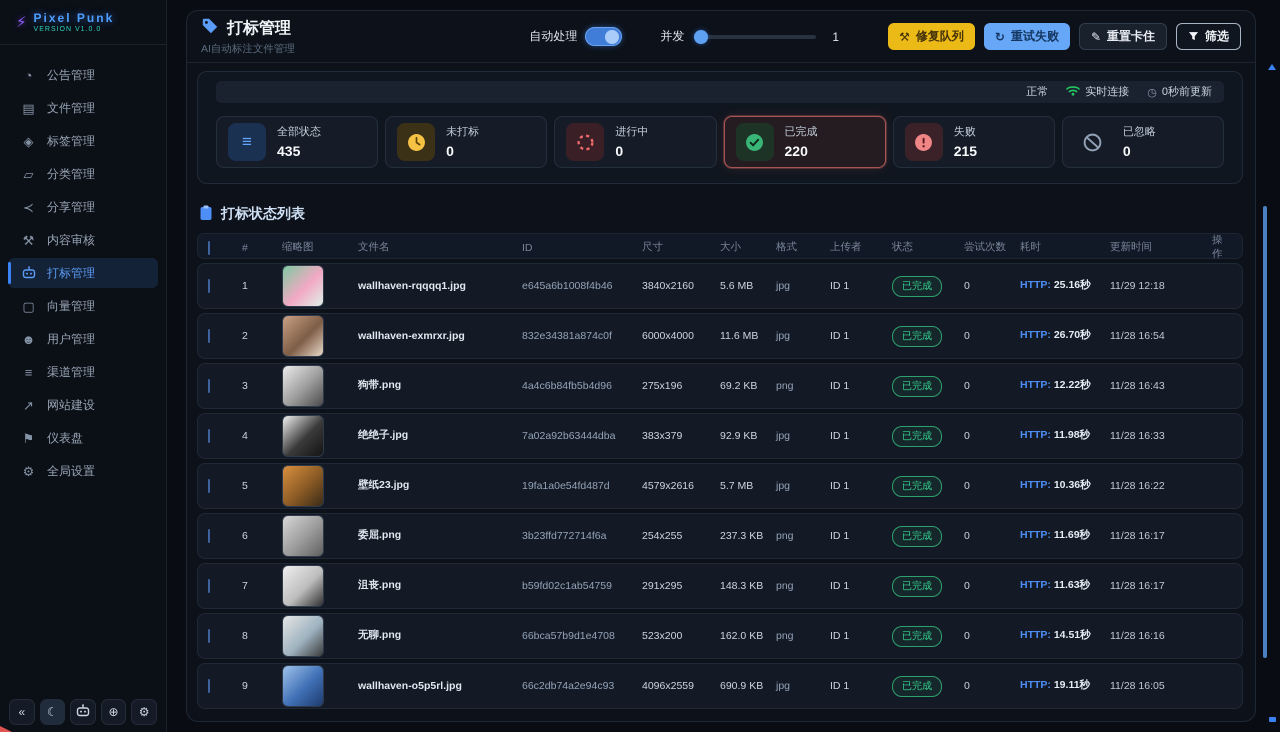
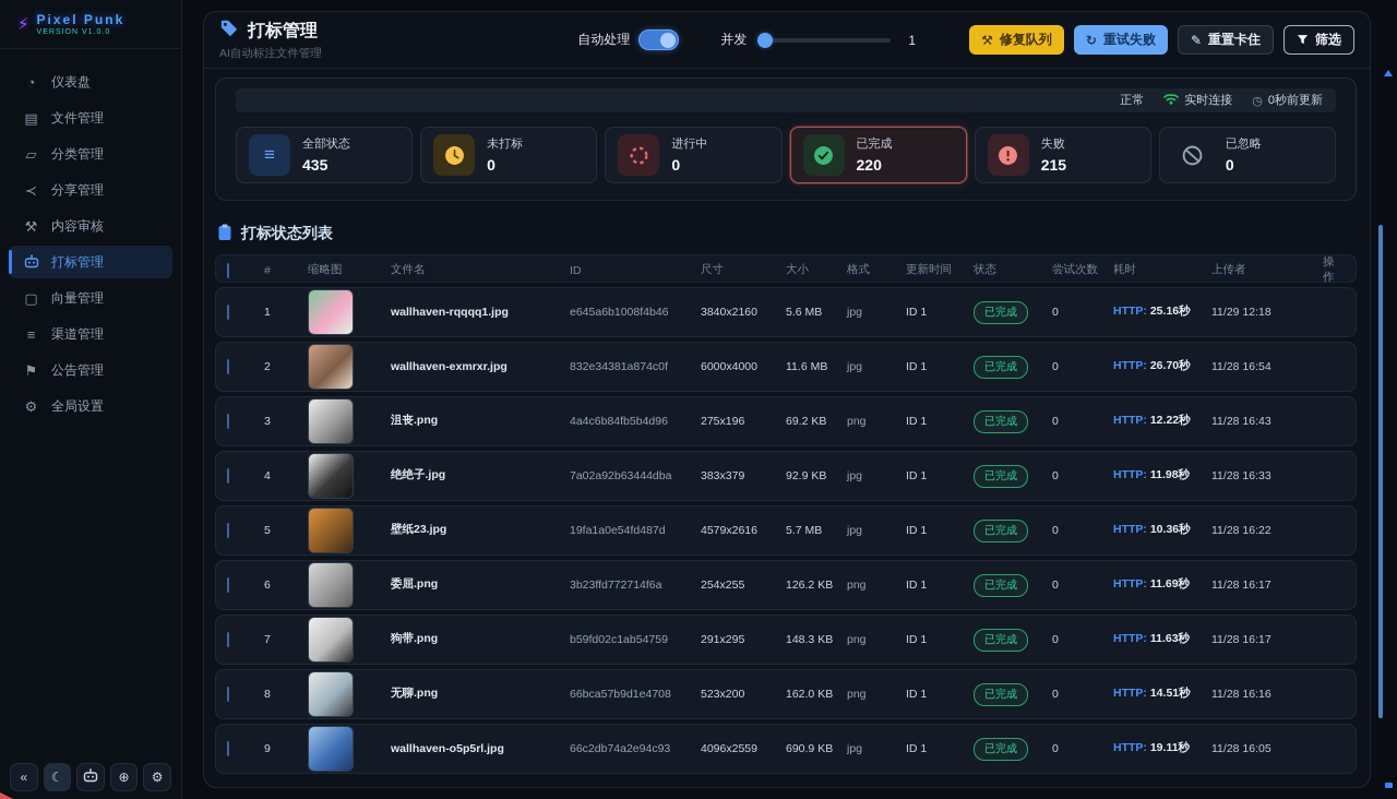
  ⚡
  Pixel Punk
  ◔
- 公告管理
+ 仪表盘
  ▤
  文件管理
- ◈
- 标签管理
  ▱
  分类管理
  ≺
  分享管理
  ⚒
  内容审核
  打标管理
  ▢
  向量管理
- ☻
- 用户管理
  ≡
  渠道管理
- ↗
- 网站建设
  ⚑
- 仪表盘
+ 公告管理
  ⚙
  全局设置
  «
  ☾
  ⊕
  ⚙
  打标管理
  AI自动标注文件管理
  自动处理
  并发
  1
  ⚒
  修复队列
  ↻
  重试失败
  ✎
  重置卡住
  筛选
  正常
  实时连接
  ◷
  0秒前更新
  ≡
  全部状态
  435
  未打标
  0
  进行中
  0
  已完成
  220
  失败
  215
  已忽略
  0
  打标状态列表
  #
  缩略图
  文件名
  ID
  尺寸
  大小
  格式
- 上传者
+ 更新时间
  状态
  尝试次数
  耗时
- 更新时间
+ 上传者
  操作
  1
  wallhaven-rqqqq1.jpg
  e645a6b1008f4b46
  3840x2160
  5.6 MB
  jpg
  ID 1
  已完成
  0
  HTTP: 25.16秒
  11/29 12:18
  2
  wallhaven-exmrxr.jpg
  832e34381a874c0f
  6000x4000
  11.6 MB
  jpg
  ID 1
  已完成
  0
  HTTP: 26.70秒
  11/28 16:54
  3
- 狗带.png
+ 沮丧.png
  4a4c6b84fb5b4d96
  275x196
  69.2 KB
  png
  ID 1
  已完成
  0
  HTTP: 12.22秒
  11/28 16:43
  4
  绝绝子.jpg
  7a02a92b63444dba
  383x379
  92.9 KB
  jpg
  ID 1
  已完成
  0
  HTTP: 11.98秒
  11/28 16:33
  5
  壁纸23.jpg
  19fa1a0e54fd487d
  4579x2616
  5.7 MB
  jpg
  ID 1
  已完成
  0
  HTTP: 10.36秒
  11/28 16:22
  6
  委屈.png
  3b23ffd772714f6a
  254x255
- 237.3 KB
+ 126.2 KB
  png
  ID 1
  已完成
  0
  HTTP: 11.69秒
  11/28 16:17
  7
- 沮丧.png
+ 狗带.png
  b59fd02c1ab54759
  291x295
  148.3 KB
  png
  ID 1
  已完成
  0
  HTTP: 11.63秒
  11/28 16:17
  8
  无聊.png
  66bca57b9d1e4708
  523x200
  162.0 KB
  png
  ID 1
  已完成
  0
  HTTP: 14.51秒
  11/28 16:16
  9
  wallhaven-o5p5rl.jpg
  66c2db74a2e94c93
  4096x2559
  690.9 KB
  jpg
  ID 1
  已完成
  0
  HTTP: 19.11秒
  11/28 16:05
